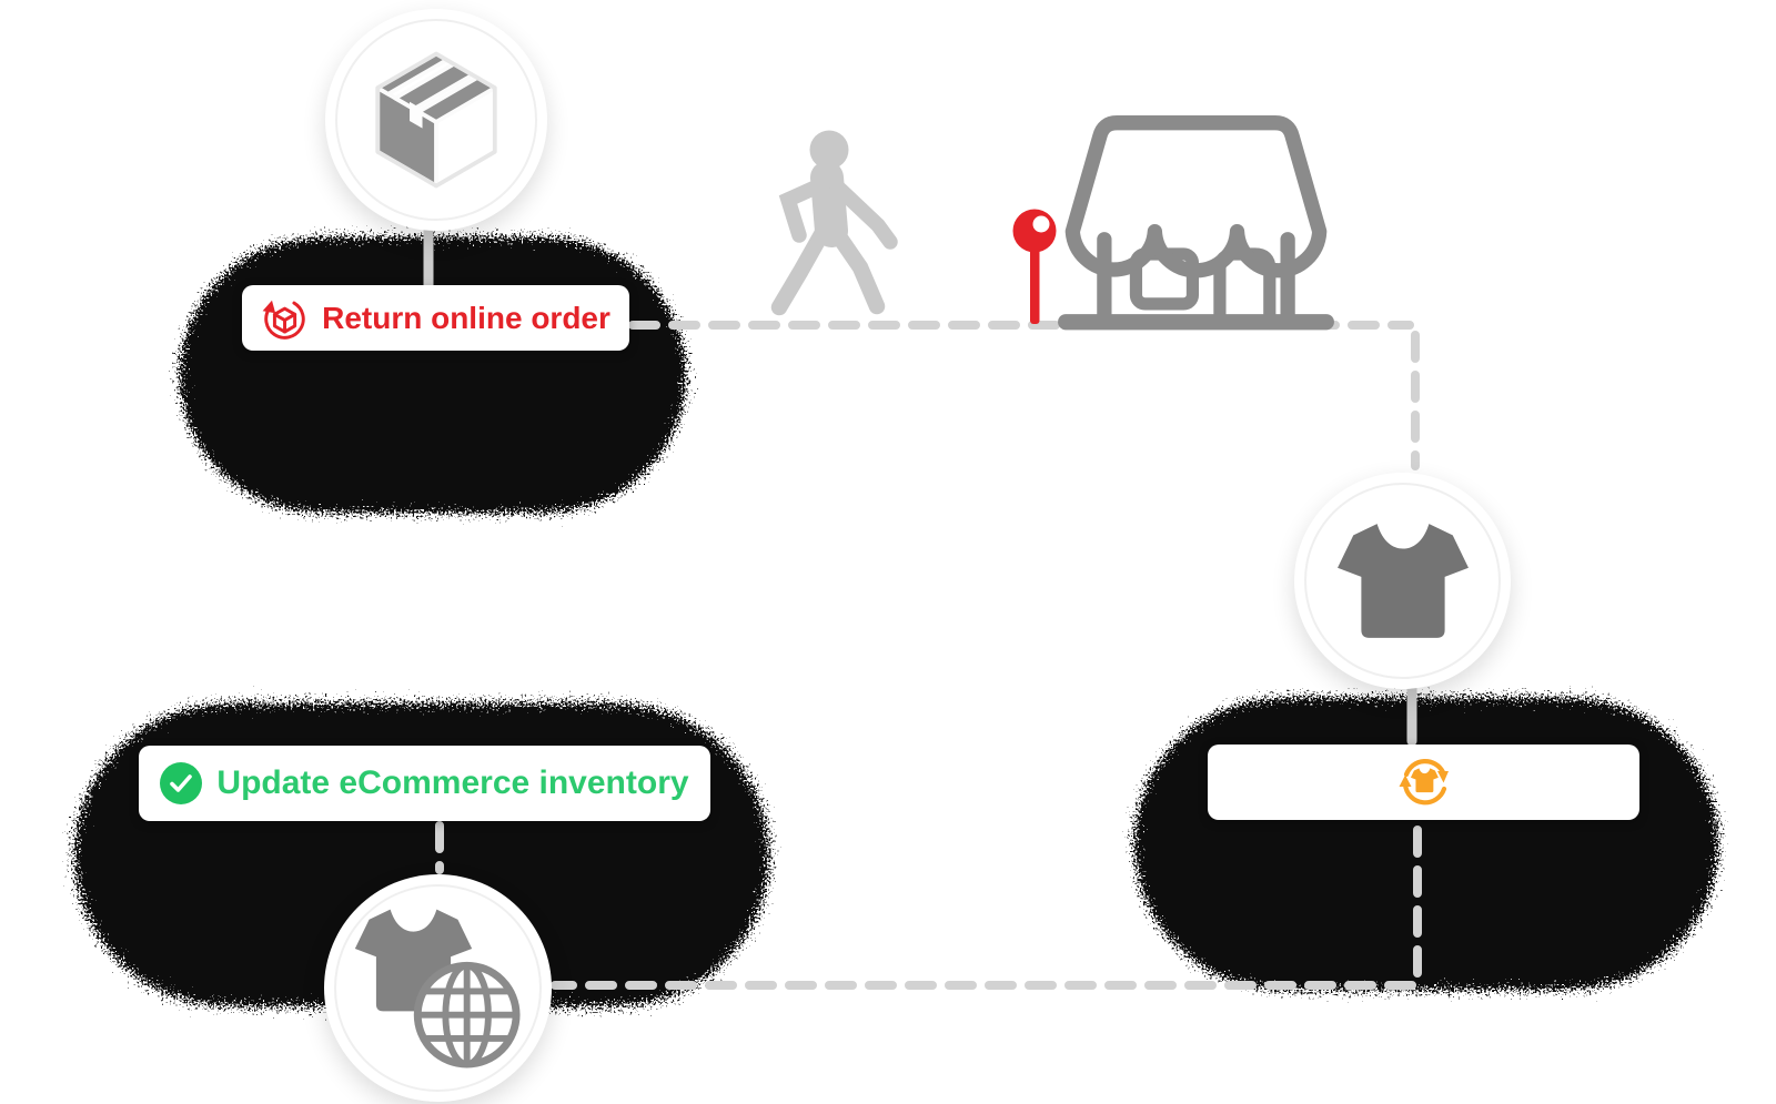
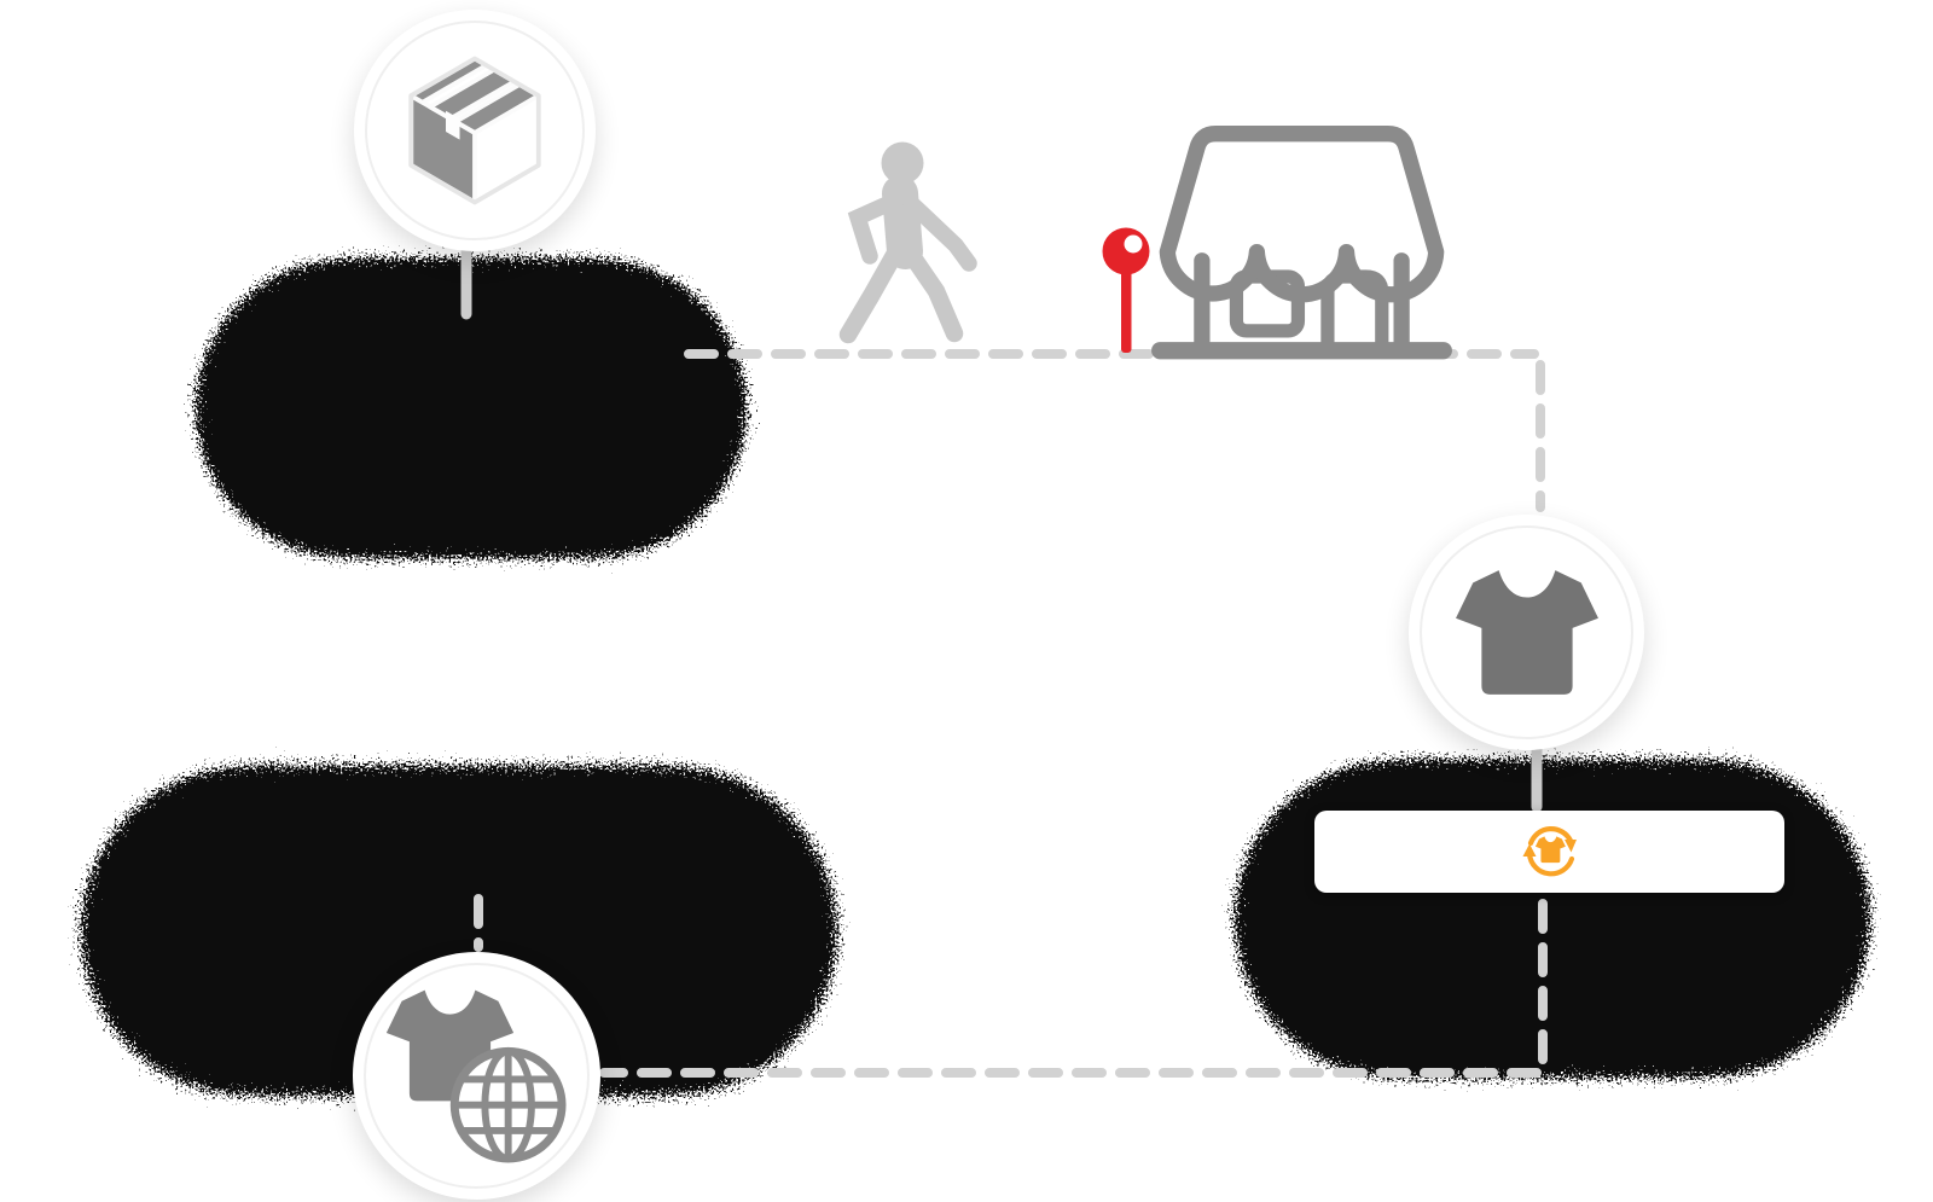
- Return online order
- Update eCommerce inventory
